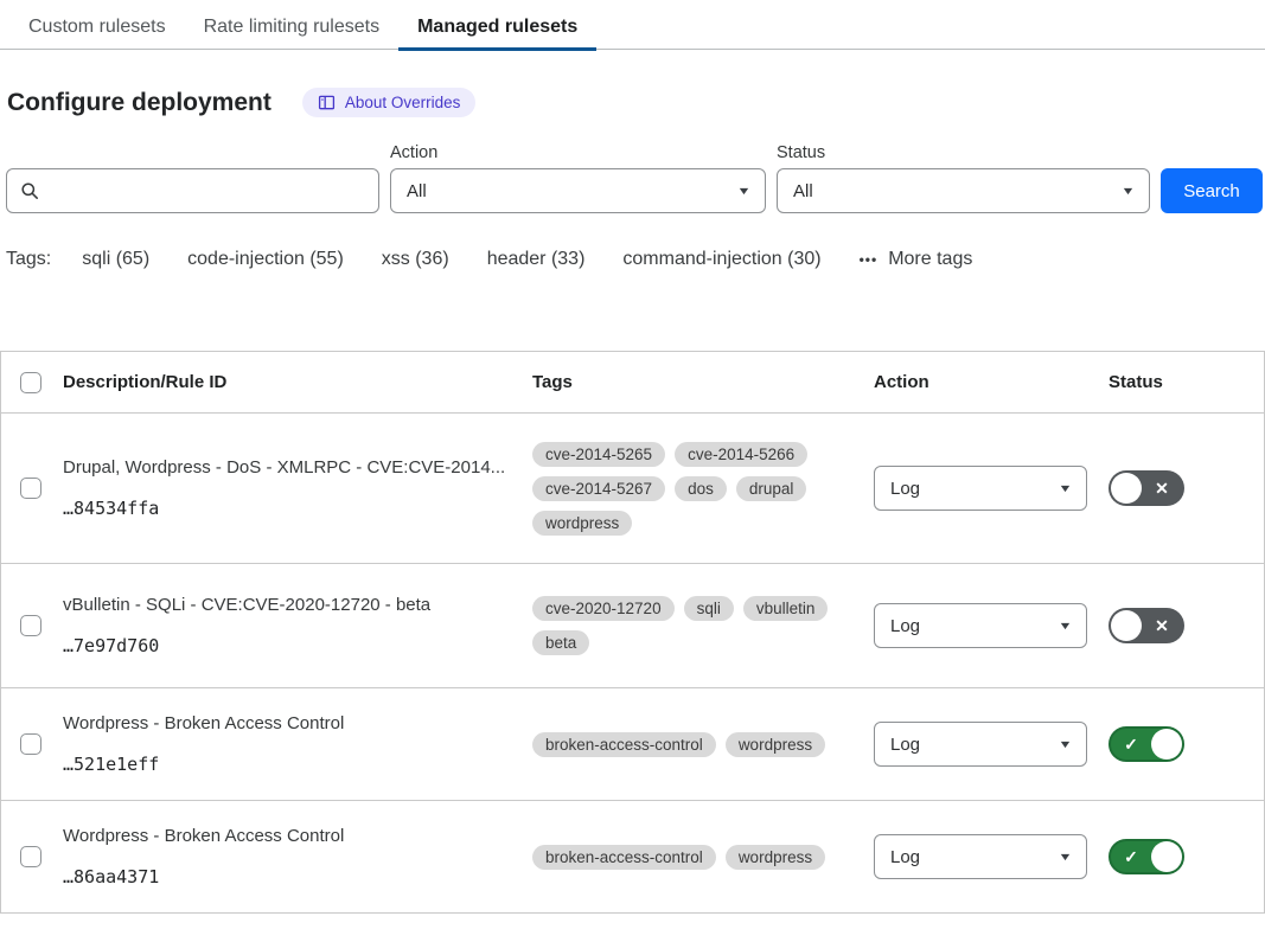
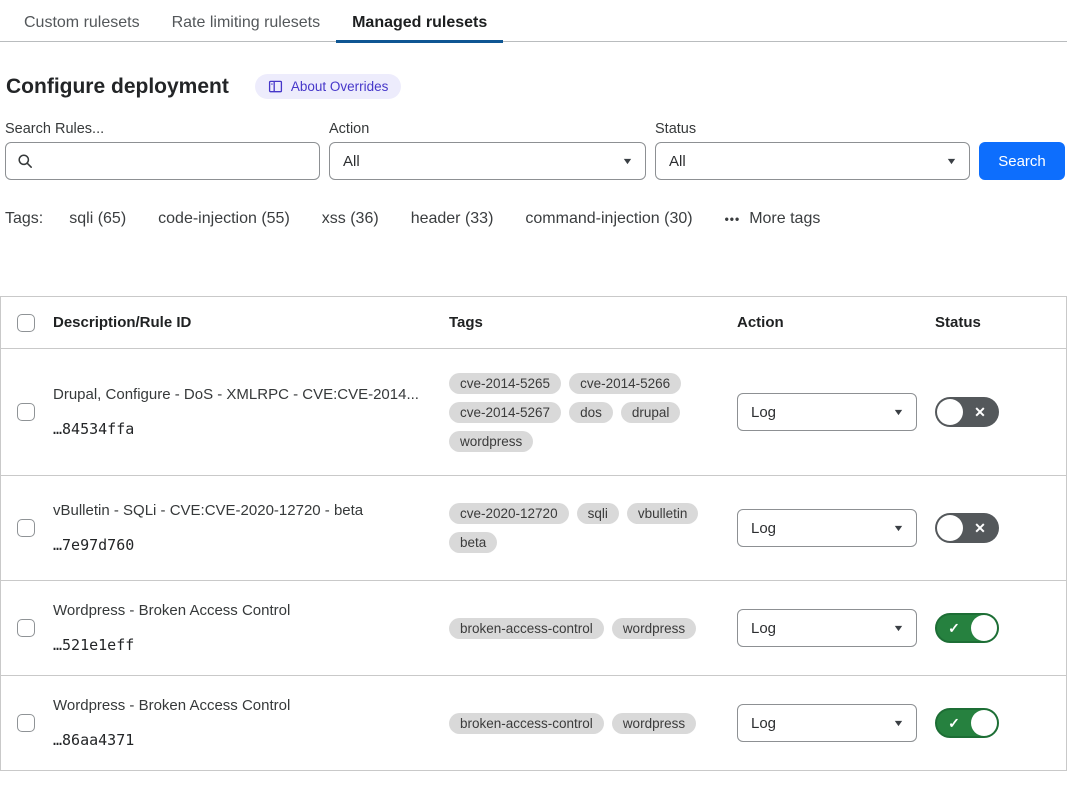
  Custom rulesets
  Rate limiting rulesets
  Managed rulesets
  Configure deployment
  About Overrides
+ Search Rules...
  Action
  All
  ▼
  Status
  All
  ▼
  Search
  Tags:
  sqli (65)
  code-injection (55)
  xss (36)
  header (33)
  command-injection (30)
  •••
  More tags
  Description/Rule ID
  Tags
  Action
  Status
- Drupal, Wordpress - DoS - XMLRPC - CVE:CVE-2014...
+ Drupal, Configure - DoS - XMLRPC - CVE:CVE-2014...
  …84534ffa
  cve-2014-5265
  cve-2014-5266
  cve-2014-5267
  dos
  drupal
  wordpress
  Log
  ▼
  ✕
  vBulletin - SQLi - CVE:CVE-2020-12720 - beta
  …7e97d760
  cve-2020-12720
  sqli
  vbulletin
  beta
  Log
  ▼
  ✕
  Wordpress - Broken Access Control
  …521e1eff
  broken-access-control
  wordpress
  Log
  ▼
  ✓
  Wordpress - Broken Access Control
  …86aa4371
  broken-access-control
  wordpress
  Log
  ▼
  ✓
